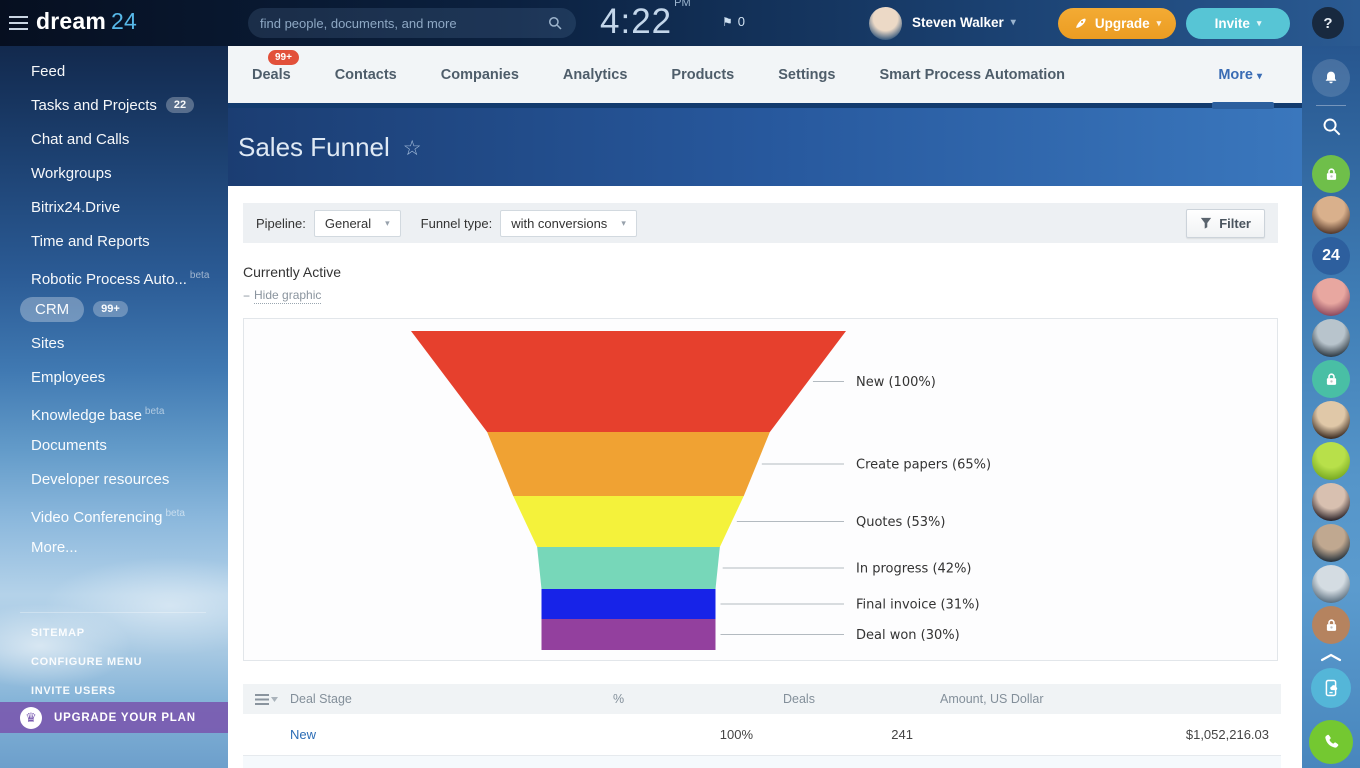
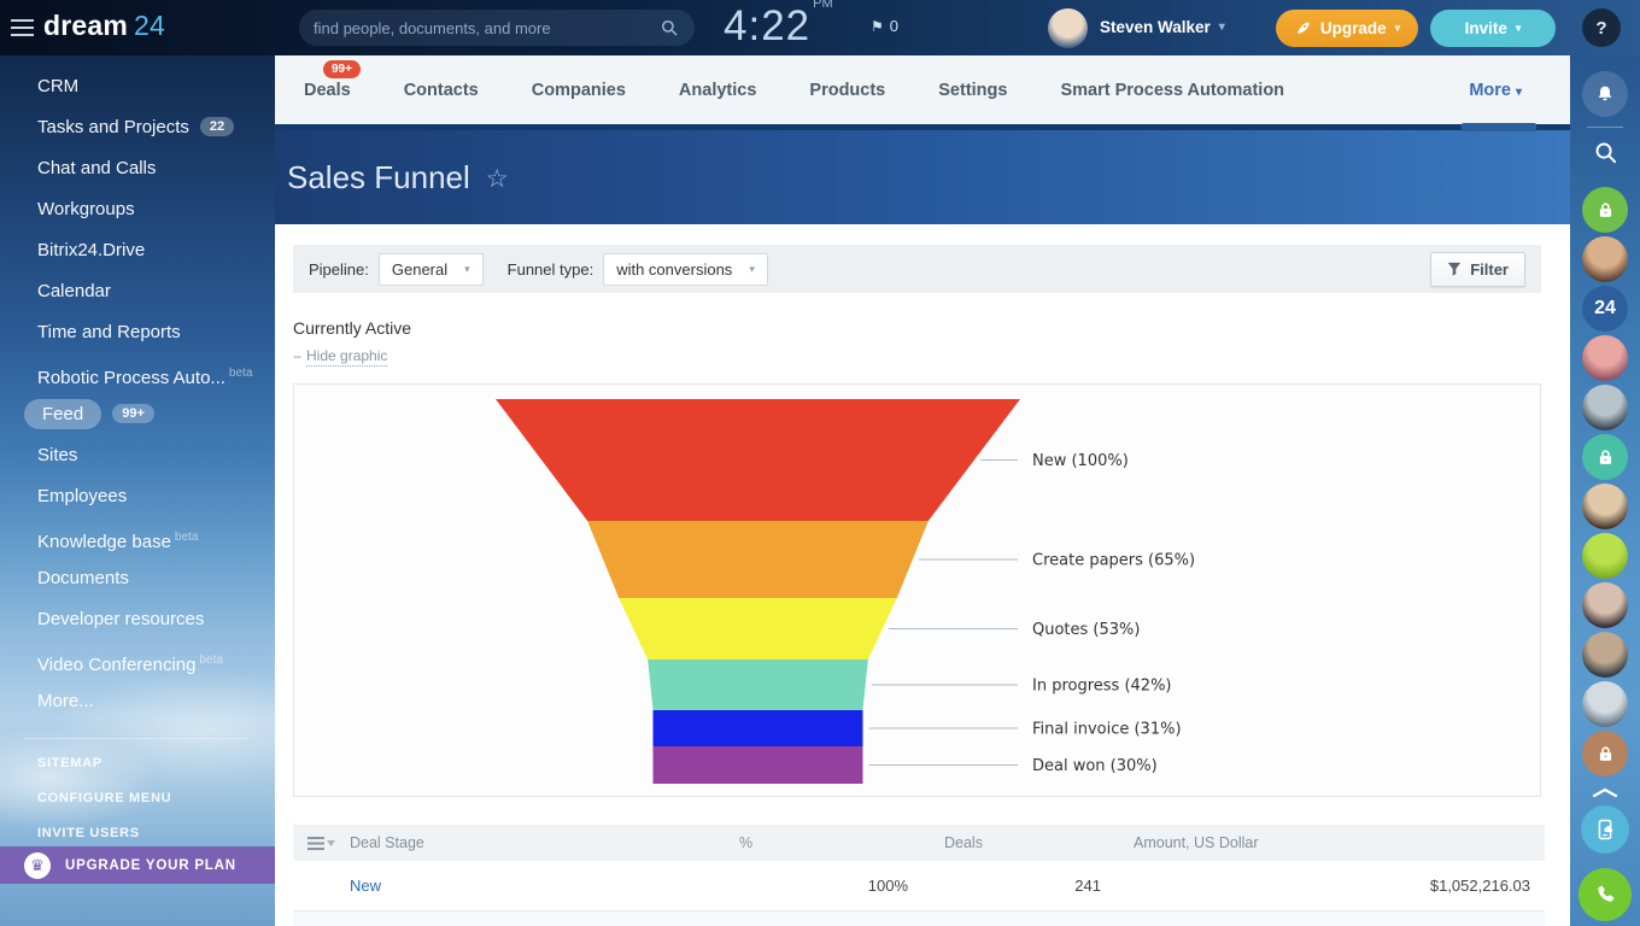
  dream 24
  find people, documents, and more
  4:22 PM
  ⚑
  0
  Steven Walker
  ▾
  Upgrade
  ▾
  Invite
  ▾
  ?
- Feed
+ CRM
  Tasks and Projects 22
  Chat and Calls
  Workgroups
  Bitrix24.Drive
+ Calendar
  Time and Reports
  Robotic Process Auto... beta
- CRM 99+
+ Feed 99+
  Sites
  Employees
  Knowledge base beta
  Documents
  Developer resources
  Video Conferencing beta
  More...
  SITEMAP
  CONFIGURE MENU
  INVITE USERS
  ♛
  UPGRADE YOUR PLAN
  24
  Deals
  99+
  Contacts
  Companies
  Analytics
  Products
  Settings
  Smart Process Automation
  More ▾
  Sales Funnel
  ☆
  Pipeline:
  General
  ▾
  Funnel type:
  with conversions
  ▾
  Filter
  Currently Active
  −
  Hide graphic
  New (100%)
  Create papers (65%)
  Quotes (53%)
  In progress (42%)
  Final invoice (31%)
  Deal won (30%)
  Deal Stage
  %
  Deals
  Amount, US Dollar
  New
  100%
  241
  $1,052,216.03
